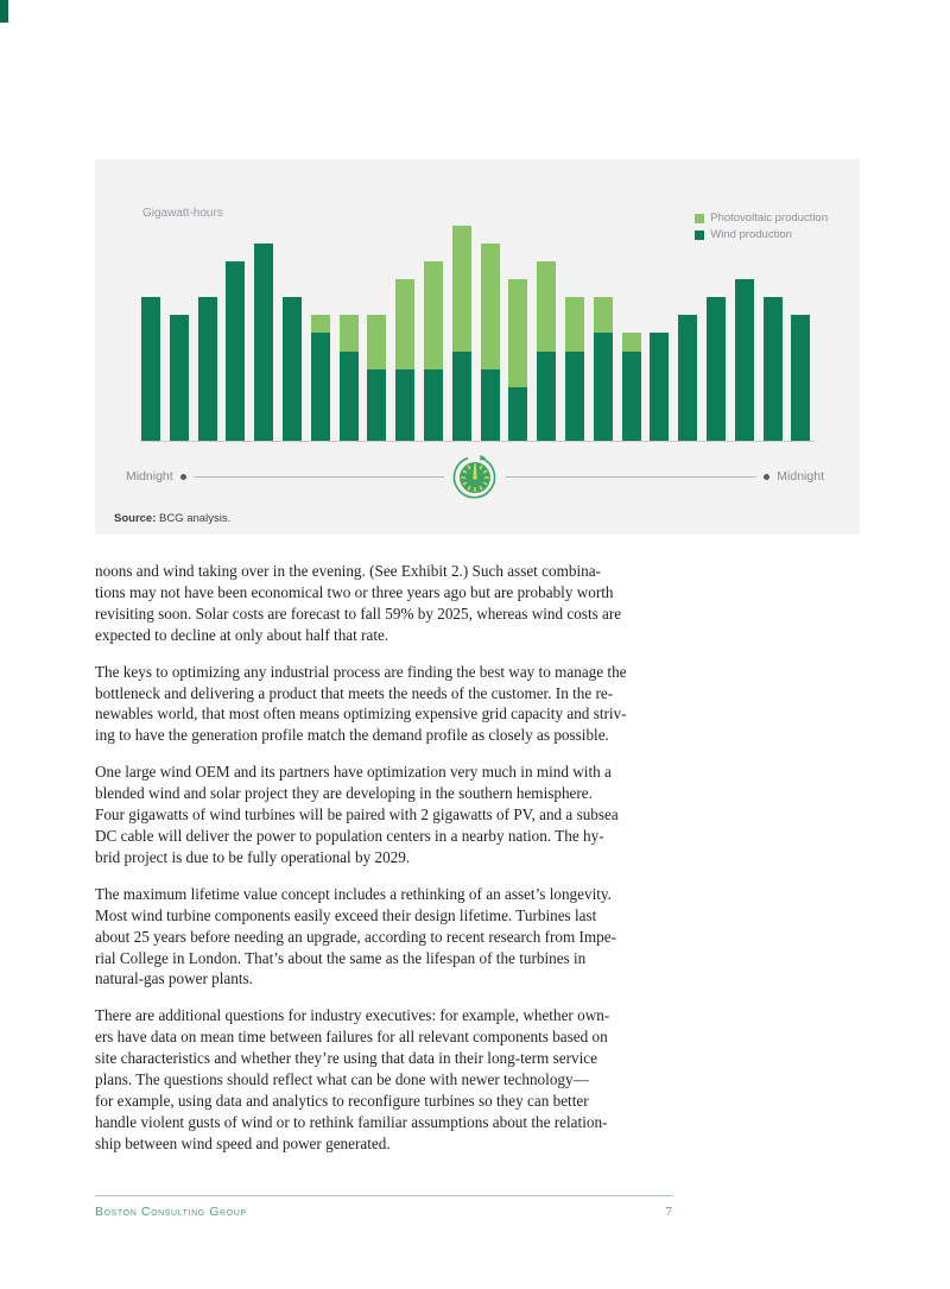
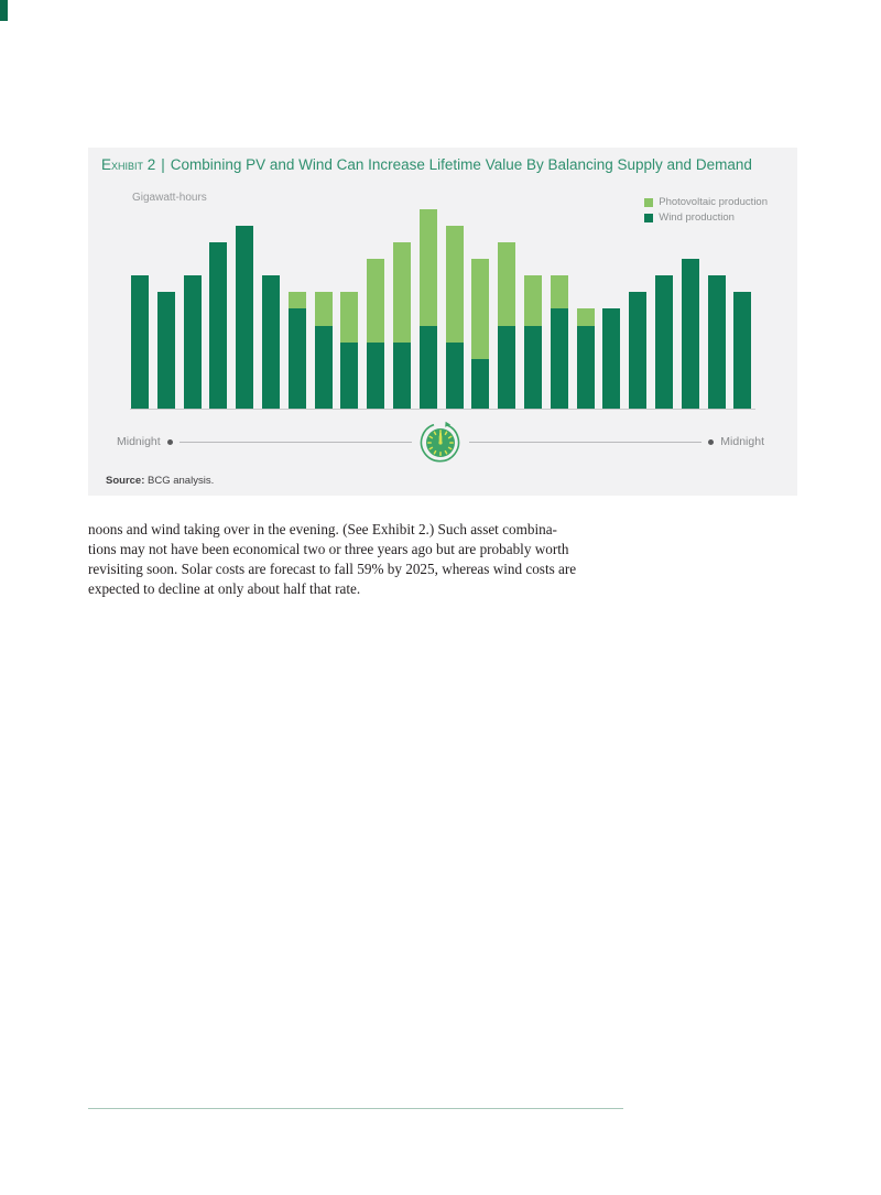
+ Exhibit 2 | Combining PV and Wind Can Increase Lifetime Value By Balancing Supply and Demand
  Gigawatt-hours
  Photovoltaic production
  Wind production
  Midnight
  Midnight
  Source: BCG analysis.
  noons and wind taking over in the evening. (See Exhibit 2.) Such asset combina-
  tions may not have been economical two or three years ago but are probably worth
  revisiting soon. Solar costs are forecast to fall 59% by 2025, whereas wind costs are
  expected to decline at only about half that rate.
- The keys to optimizing any industrial process are finding the best way to manage the
- bottleneck and delivering a product that meets the needs of the customer. In the re-
- newables world, that most often means optimizing expensive grid capacity and striv-
- ing to have the generation profile match the demand profile as closely as possible.
- One large wind OEM and its partners have optimization very much in mind with a
- blended wind and solar project they are developing in the southern hemisphere.
- Four gigawatts of wind turbines will be paired with 2 gigawatts of PV, and a subsea
- DC cable will deliver the power to population centers in a nearby nation. The hy-
- brid project is due to be fully operational by 2029.
- The maximum lifetime value concept includes a rethinking of an asset’s longevity.
- Most wind turbine components easily exceed their design lifetime. Turbines last
- about 25 years before needing an upgrade, according to recent research from Impe-
- rial College in London. That’s about the same as the lifespan of the turbines in
- natural-gas power plants.
- There are additional questions for industry executives: for example, whether own-
- ers have data on mean time between failures for all relevant components based on
- site characteristics and whether they’re using that data in their long-term service
- plans. The questions should reflect what can be done with newer technology—
- for example, using data and analytics to reconfigure turbines so they can better
- handle violent gusts of wind or to rethink familiar assumptions about the relation-
- ship between wind speed and power generated.
- Boston Consulting Group
- 7
